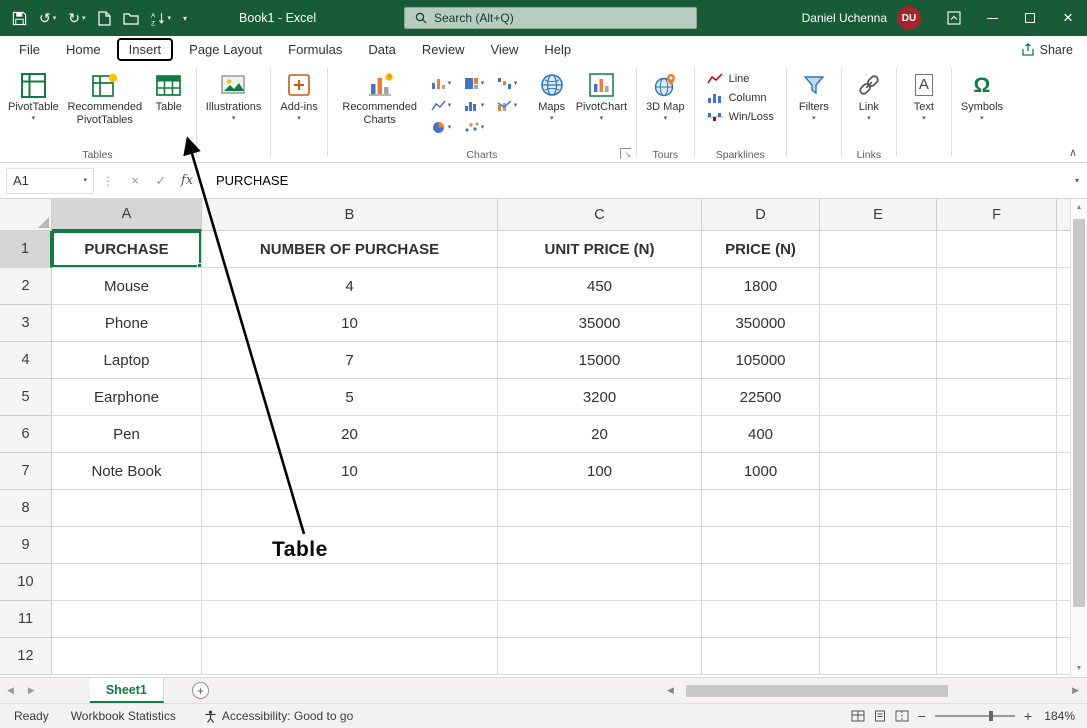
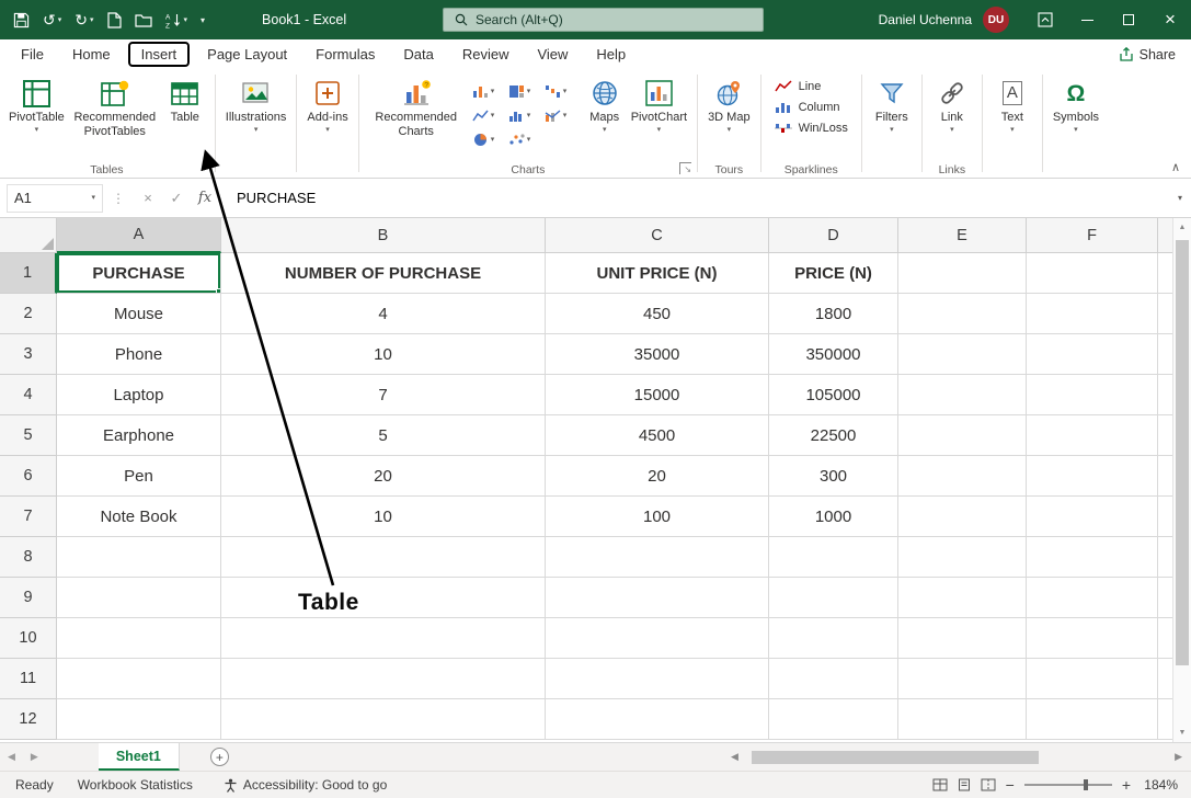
  ↺
  ↻
  ▾
  Book1 - Excel
  Search (Alt+Q)
  Daniel Uchenna
  DU
  ×
  File
  Home
  Insert
  Page Layout
  Formulas
  Data
  Review
  View
  Help
  Share
  PivotTable
  Recommended PivotTables
  Table
  Tables
  Illustrations
  Add-ins
  Recommended Charts
  Maps
  PivotChart
  Charts
  ↘
  3D Map
  Tours
  Line
  Column
  Win/Loss
  Sparklines
  Filters
  Link
  Links
  A
  Text
  Ω
  Symbols
  ∧
  A1
  ⋮
  ×
  ✓
  fx
  PURCHASE
  ▾
  A
  B
  C
  D
  E
  F
  1
  PURCHASE
  NUMBER OF PURCHASE
  UNIT PRICE (N)
  PRICE (N)
  2
  Mouse
  4
  450
  1800
  3
  Phone
  10
  35000
  350000
  4
  Laptop
  7
  15000
  105000
  5
  Earphone
  5
- 3200
+ 4500
  22500
  6
  Pen
  20
  20
- 400
+ 300
  7
  Note Book
  10
  100
  1000
  8
  9
  10
  11
  12
  ◀
  ▶
  Sheet1
  +
  ◀
  ▶
  Ready
  Workbook Statistics
  Accessibility: Good to go
  −
  +
  184%
  Table
